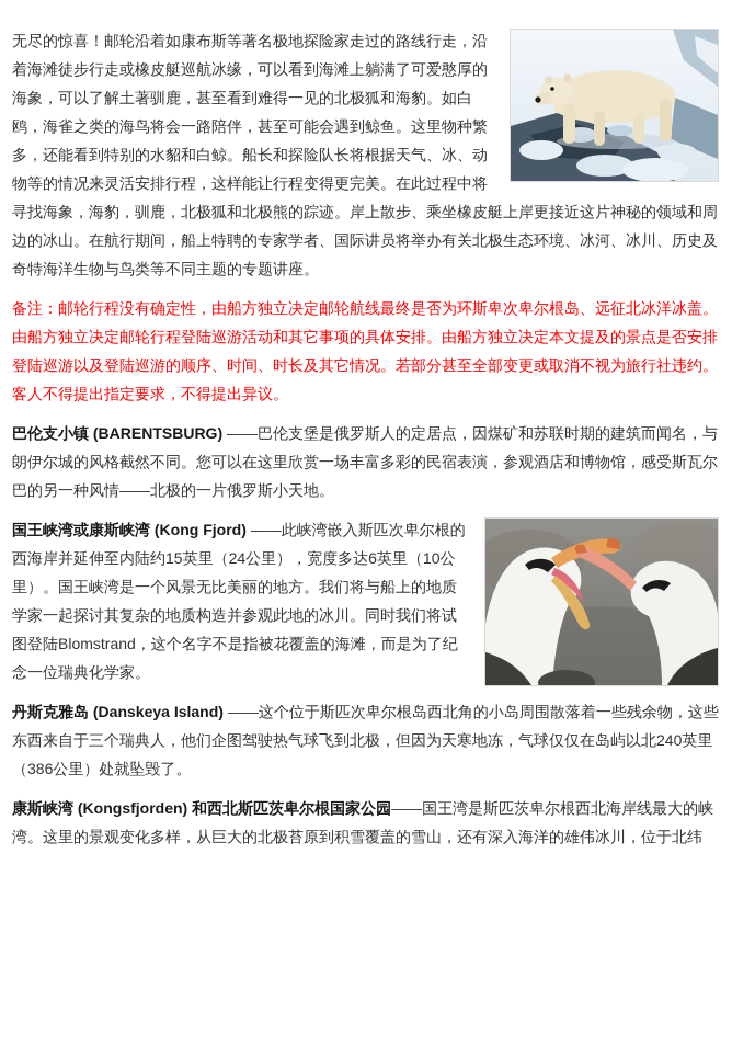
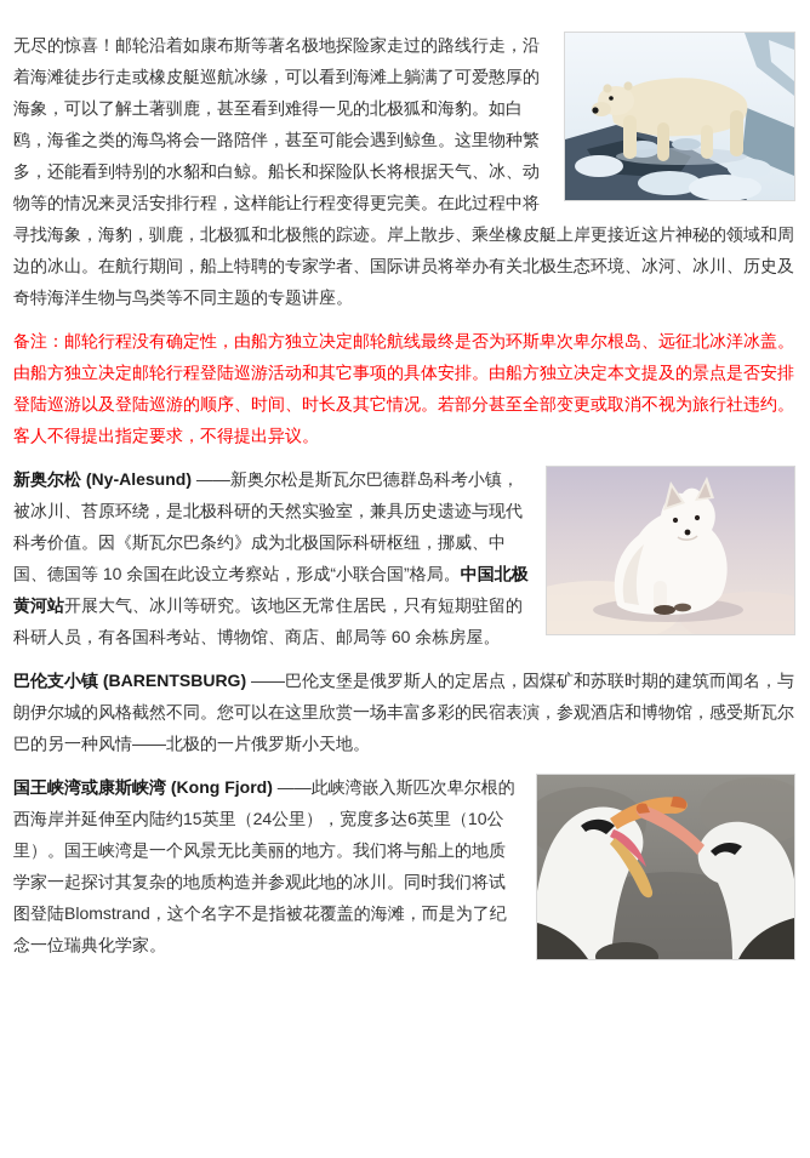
  无尽的惊喜！邮轮沿着如康布斯等著名极地探险家走过的路线行走，沿着海滩徒步行走或橡皮艇巡航冰缘，可以看到海滩上躺满了可爱憨厚的海象，可以了解土著驯鹿，甚至看到难得一见的北极狐和海豹。如白鸥，海雀之类的海鸟将会一路陪伴，甚至可能会遇到鲸鱼。这里物种繁多，还能看到特别的水貂和白鲸。船长和探险队长将根据天气、冰、动物等的情况来灵活安排行程，这样能让行程变得更完美。在此过程中将寻找海象，海豹，驯鹿，北极狐和北极熊的踪迹。岸上散步、乘坐橡皮艇上岸更接近这片神秘的领域和周边的冰山。在航行期间，船上特聘的专家学者、国际讲员将举办有关北极生态环境、冰河、冰川、历史及奇特海洋生物与鸟类等不同主题的专题讲座。
  备注：邮轮行程没有确定性，由船方独立决定邮轮航线最终是否为环斯卑次卑尔根岛、远征北冰洋冰盖。由船方独立决定邮轮行程登陆巡游活动和其它事项的具体安排。由船方独立决定本文提及的景点是否安排登陆巡游以及登陆巡游的顺序、时间、时长及其它情况。若部分甚至全部变更或取消不视为旅行社违约。客人不得提出指定要求，不得提出异议。
+ 新奥尔松 (Ny-Alesund) ——新奥尔松是斯瓦尔巴德群岛科考小镇，被冰川、苔原环绕，是北极科研的天然实验室，兼具历史遗迹与现代科考价值。因《斯瓦尔巴条约》成为北极国际科研枢纽，挪威、中国、德国等 10 余国在此设立考察站，形成“小联合国”格局。中国北极黄河站开展大气、冰川等研究。该地区无常住居民，只有短期驻留的科研人员，有各国科考站、博物馆、商店、邮局等 60 余栋房屋。
  巴伦支小镇 (BARENTSBURG) ——巴伦支堡是俄罗斯人的定居点，因煤矿和苏联时期的建筑而闻名，与朗伊尔城的风格截然不同。您可以在这里欣赏一场丰富多彩的民宿表演，参观酒店和博物馆，感受斯瓦尔巴的另一种风情——北极的一片俄罗斯小天地。
  国王峡湾或康斯峡湾 (Kong Fjord) ——此峡湾嵌入斯匹次卑尔根的西海岸并延伸至内陆约15英里（24公里），宽度多达6英里（10公里）。国王峡湾是一个风景无比美丽的地方。我们将与船上的地质学家一起探讨其复杂的地质构造并参观此地的冰川。同时我们将试图登陆Blomstrand，这个名字不是指被花覆盖的海滩，而是为了纪念一位瑞典化学家。
- 丹斯克雅岛 (Danskeya Island) ——这个位于斯匹次卑尔根岛西北角的小岛周围散落着一些残余物，这些东西来自于三个瑞典人，他们企图驾驶热气球飞到北极，但因为天寒地冻，气球仅仅在岛屿以北240英里（386公里）处就坠毁了。
- 康斯峡湾 (Kongsfjorden) 和西北斯匹茨卑尔根国家公园——国王湾是斯匹茨卑尔根西北海岸线最大的峡湾。这里的景观变化多样，从巨大的北极苔原到积雪覆盖的雪山，还有深入海洋的雄伟冰川，位于北纬
